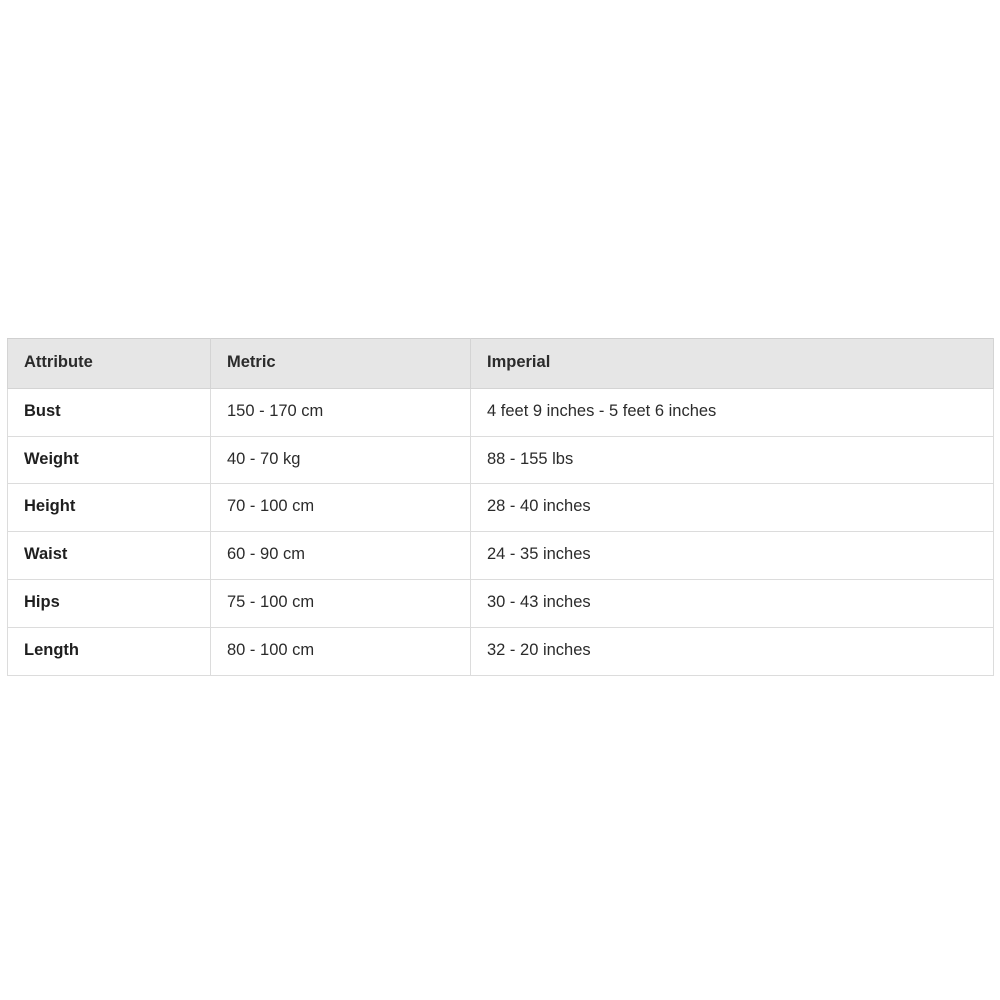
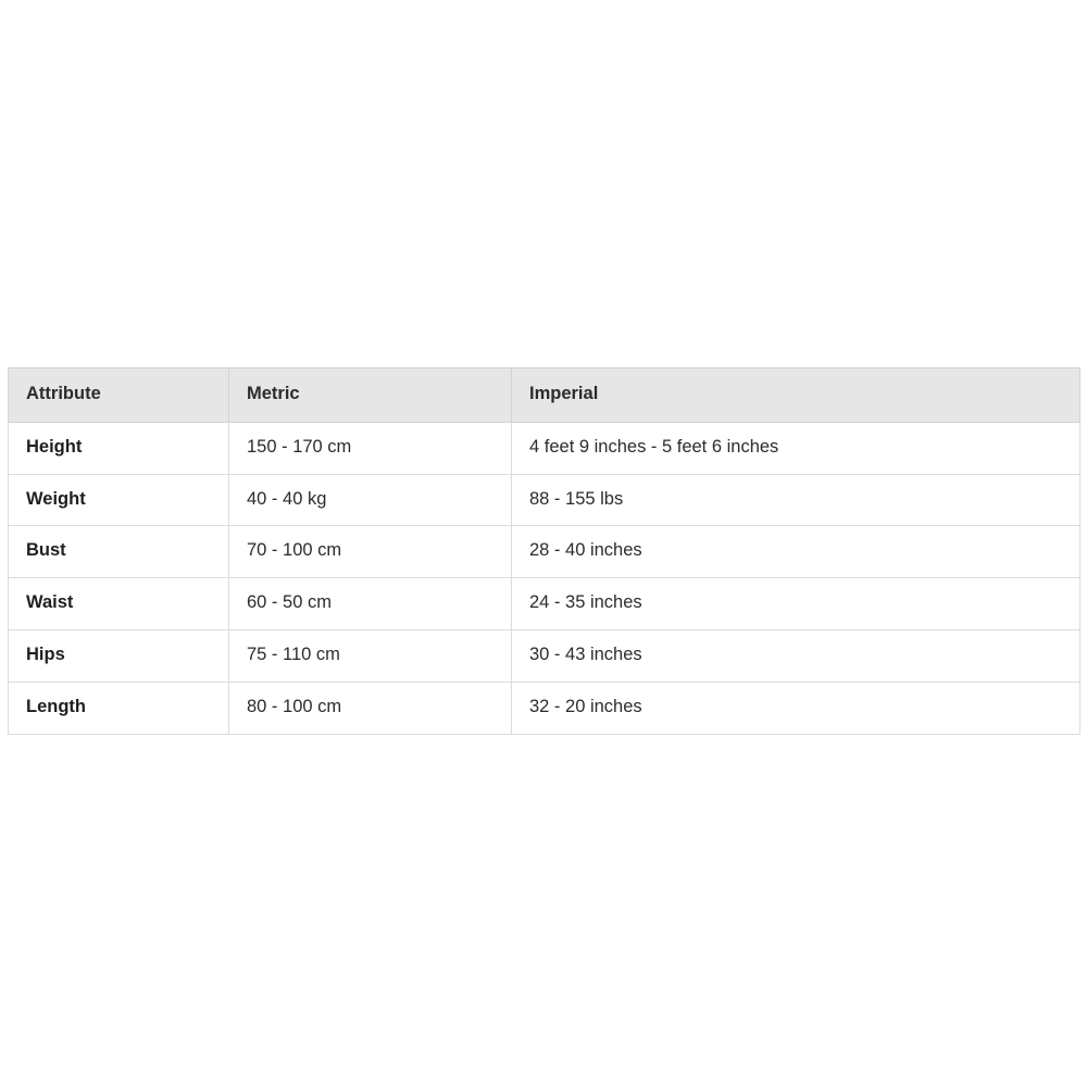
  Attribute	Metric	Imperial
- Bust	150 - 170 cm	4 feet 9 inches - 5 feet 6 inches
+ Height	150 - 170 cm	4 feet 9 inches - 5 feet 6 inches
- Weight	40 - 70 kg	88 - 155 lbs
+ Weight	40 - 40 kg	88 - 155 lbs
- Height	70 - 100 cm	28 - 40 inches
+ Bust	70 - 100 cm	28 - 40 inches
- Waist	60 - 90 cm	24 - 35 inches
+ Waist	60 - 50 cm	24 - 35 inches
- Hips	75 - 100 cm	30 - 43 inches
+ Hips	75 - 110 cm	30 - 43 inches
  Length	80 - 100 cm	32 - 20 inches
